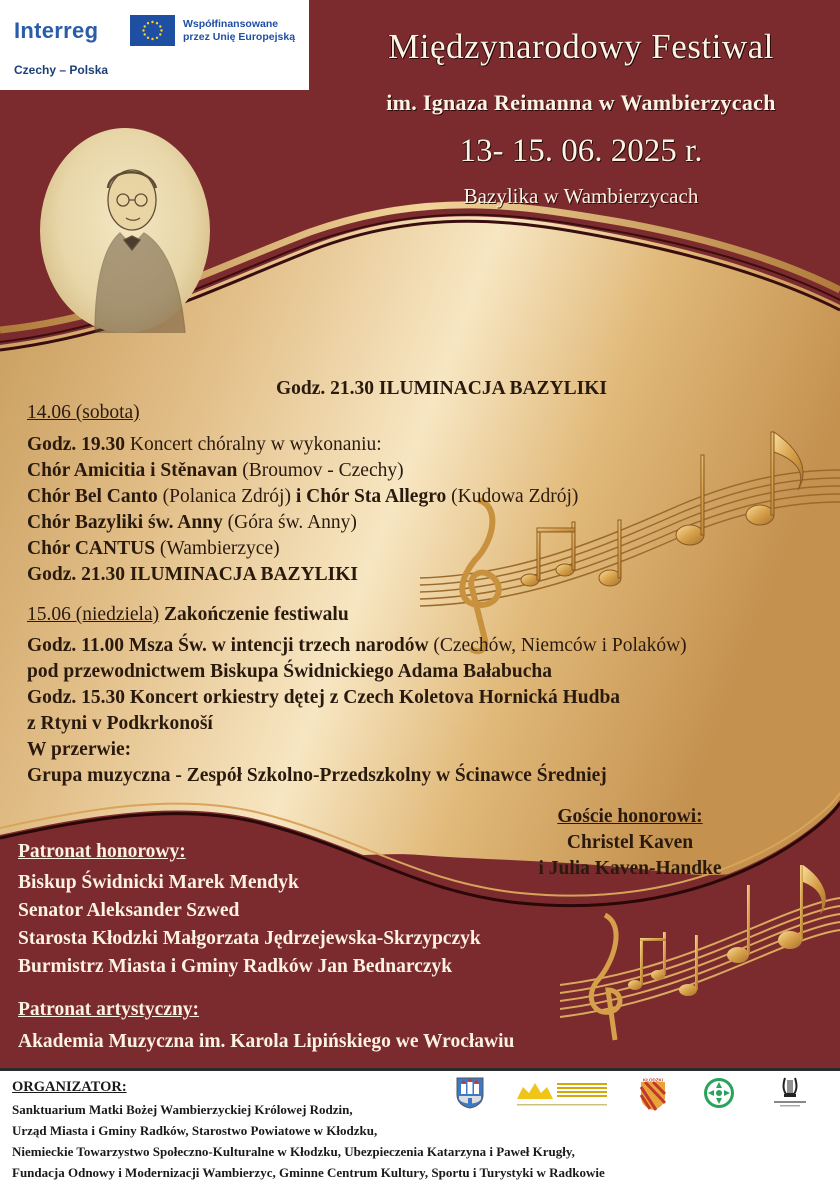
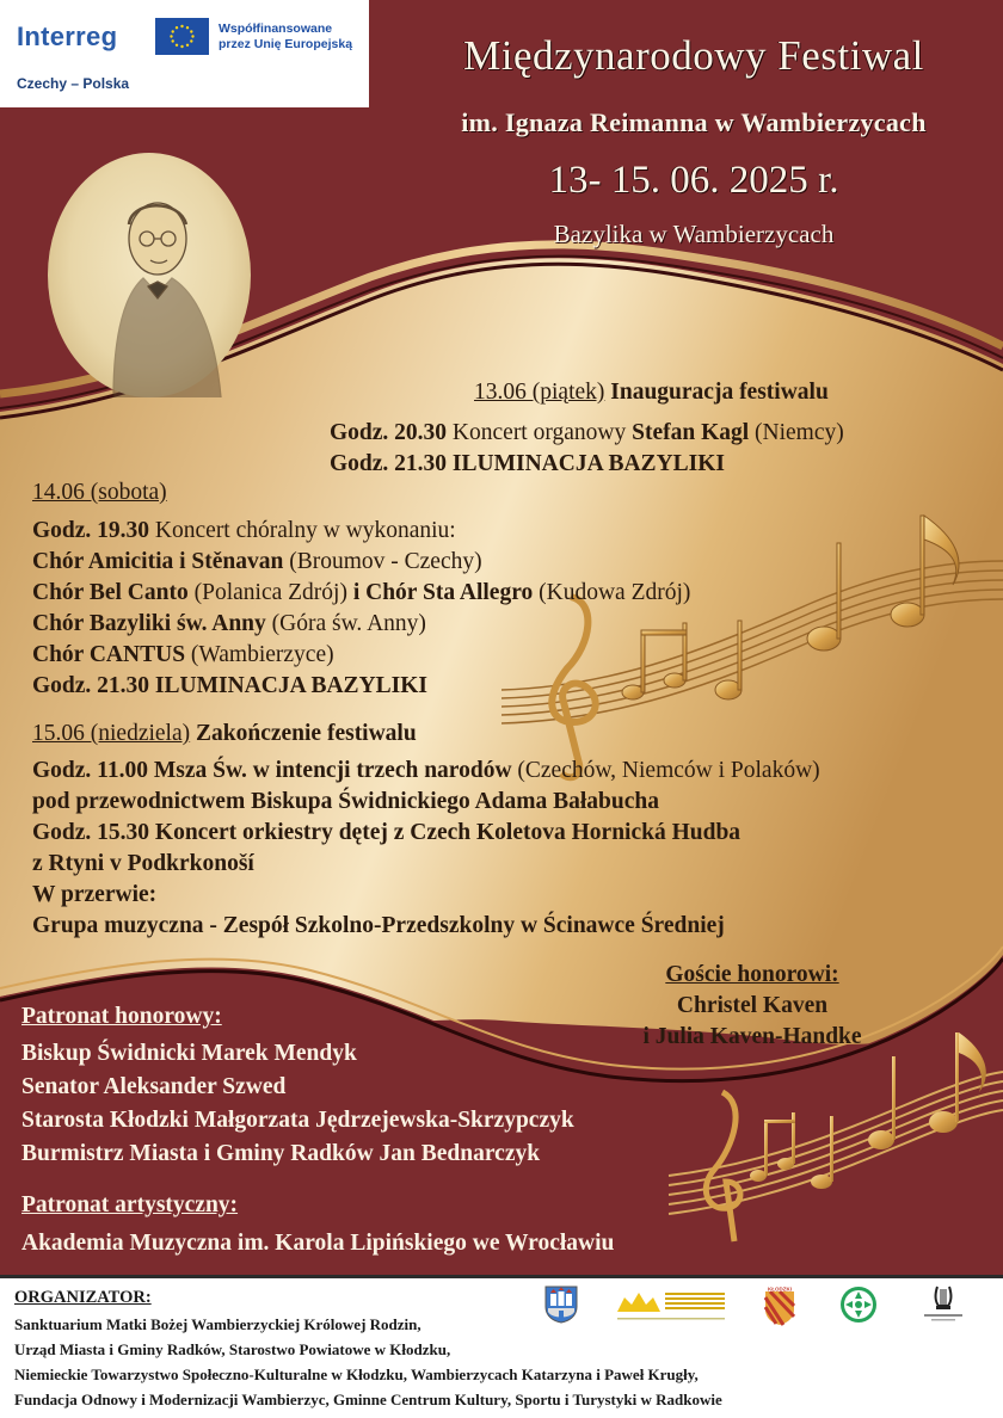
  Interreg
  Współfinansowane
  przez Unię Europejską
  Czechy – Polska
  Międzynarodowy Festiwal
  im. Ignaza Reimanna w Wambierzycach
  13- 15. 06. 2025 r.
  Bazylika w Wambierzycach
+ 13.06 (piątek) Inauguracja festiwalu
+ Godz. 20.30 Koncert organowy Stefan Kagl (Niemcy)
  Godz. 21.30 ILUMINACJA BAZYLIKI
  14.06 (sobota)
  Godz. 19.30 Koncert chóralny w wykonaniu:
  Chór Amicitia i Stěnavan (Broumov - Czechy)
  Chór Bel Canto (Polanica Zdrój) i Chór Sta Allegro (Kudowa Zdrój)
  Chór Bazyliki św. Anny (Góra św. Anny)
  Chór CANTUS (Wambierzyce)
  Godz. 21.30 ILUMINACJA BAZYLIKI
  15.06 (niedziela) Zakończenie festiwalu
  Godz. 11.00 Msza Św. w intencji trzech narodów (Czechów, Niemców i Polaków)
  pod przewodnictwem Biskupa Świdnickiego Adama Bałabucha
  Godz. 15.30 Koncert orkiestry dętej z Czech Koletova Hornická Hudba
  z Rtyni v Podkrkonoší
  W przerwie:
  Grupa muzyczna - Zespół Szkolno-Przedszkolny w Ścinawce Średniej
  Goście honorowi:
  Christel Kaven
  i Julia Kaven-Handke
  Patronat honorowy:
  Biskup Świdnicki Marek Mendyk
  Senator Aleksander Szwed
  Starosta Kłodzki Małgorzata Jędrzejewska-Skrzypczyk
  Burmistrz Miasta i Gminy Radków Jan Bednarczyk
  Patronat artystyczny:
  Akademia Muzyczna im. Karola Lipińskiego we Wrocławiu
  ORGANIZATOR:
  Sanktuarium Matki Bożej Wambierzyckiej Królowej Rodzin,
  Urząd Miasta i Gminy Radków, Starostwo Powiatowe w Kłodzku,
- Niemieckie Towarzystwo Społeczno-Kulturalne w Kłodzku, Ubezpieczenia Katarzyna i Paweł Krugły,
+ Niemieckie Towarzystwo Społeczno-Kulturalne w Kłodzku, Wambierzycach Katarzyna i Paweł Krugły,
  Fundacja Odnowy i Modernizacji Wambierzyc, Gminne Centrum Kultury, Sportu i Turystyki w Radkowie
